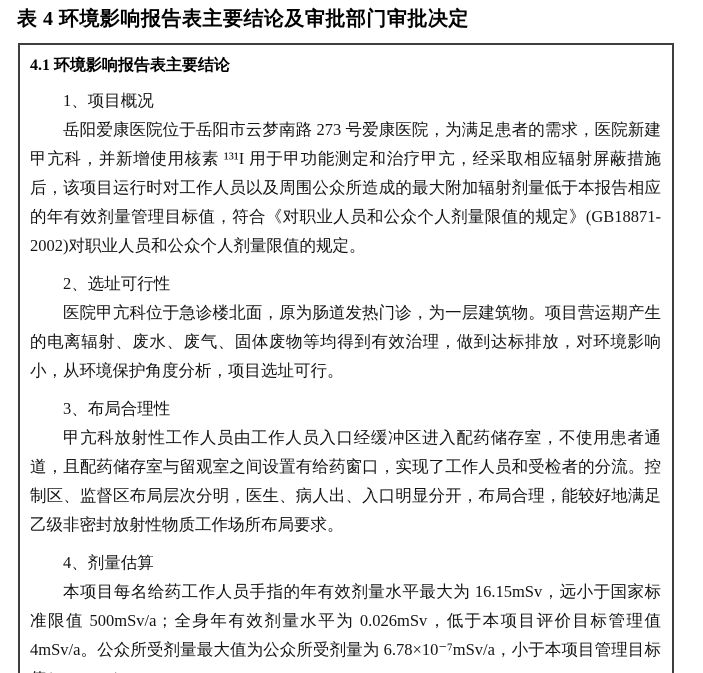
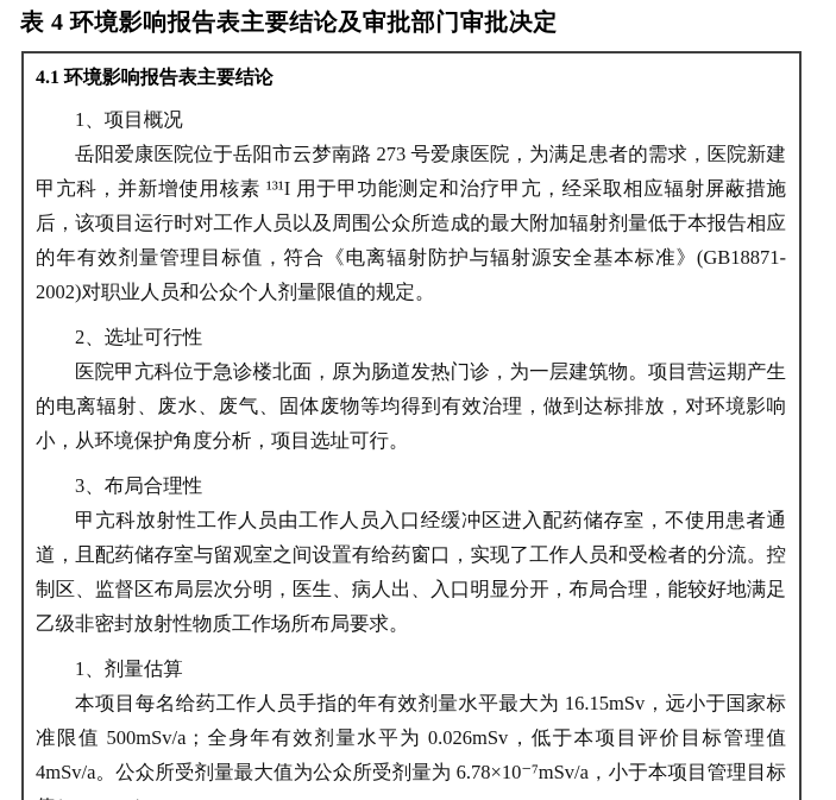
  表 4 环境影响报告表主要结论及审批部门审批决定
  4.1 环境影响报告表主要结论
  1、项目概况
- 岳阳爱康医院位于岳阳市云梦南路 273 号爱康医院，为满足患者的需求，医院新建甲亢科，并新增使用核素 ¹³¹I 用于甲功能测定和治疗甲亢，经采取相应辐射屏蔽措施后，该项目运行时对工作人员以及周围公众所造成的最大附加辐射剂量低于本报告相应的年有效剂量管理目标值，符合《对职业人员和公众个人剂量限值的规定》(GB18871-2002)对职业人员和公众个人剂量限值的规定。
+ 岳阳爱康医院位于岳阳市云梦南路 273 号爱康医院，为满足患者的需求，医院新建甲亢科，并新增使用核素 ¹³¹I 用于甲功能测定和治疗甲亢，经采取相应辐射屏蔽措施后，该项目运行时对工作人员以及周围公众所造成的最大附加辐射剂量低于本报告相应的年有效剂量管理目标值，符合《电离辐射防护与辐射源安全基本标准》(GB18871-2002)对职业人员和公众个人剂量限值的规定。
  2、选址可行性
  医院甲亢科位于急诊楼北面，原为肠道发热门诊，为一层建筑物。项目营运期产生的电离辐射、废水、废气、固体废物等均得到有效治理，做到达标排放，对环境影响小，从环境保护角度分析，项目选址可行。
  3、布局合理性
  甲亢科放射性工作人员由工作人员入口经缓冲区进入配药储存室，不使用患者通道，且配药储存室与留观室之间设置有给药窗口，实现了工作人员和受检者的分流。控制区、监督区布局层次分明，医生、病人出、入口明显分开，布局合理，能较好地满足乙级非密封放射性物质工作场所布局要求。
- 4、剂量估算
+ 1、剂量估算
  本项目每名给药工作人员手指的年有效剂量水平最大为 16.15mSv，远小于国家标准限值 500mSv/a；全身年有效剂量水平为 0.026mSv，低于本项目评价目标管理值 4mSv/a。公众所受剂量最大值为公众所受剂量为 6.78×10⁻⁷mSv/a，小于本项目管理目标
